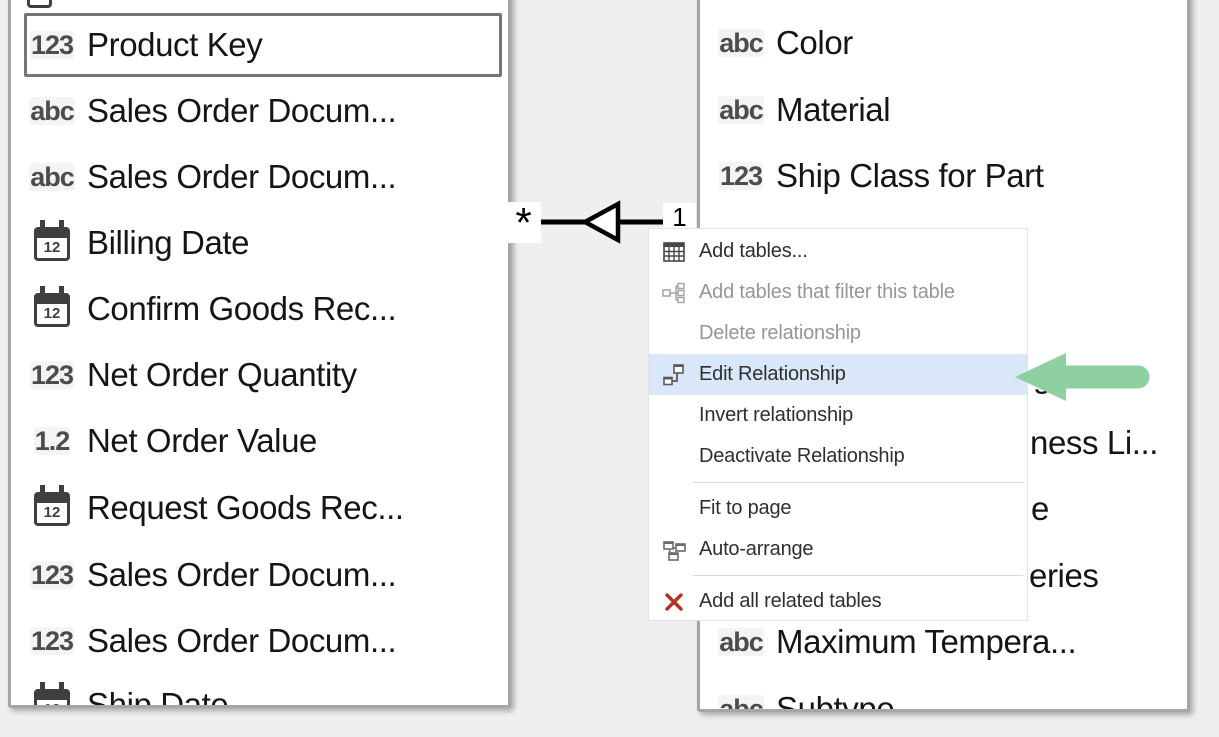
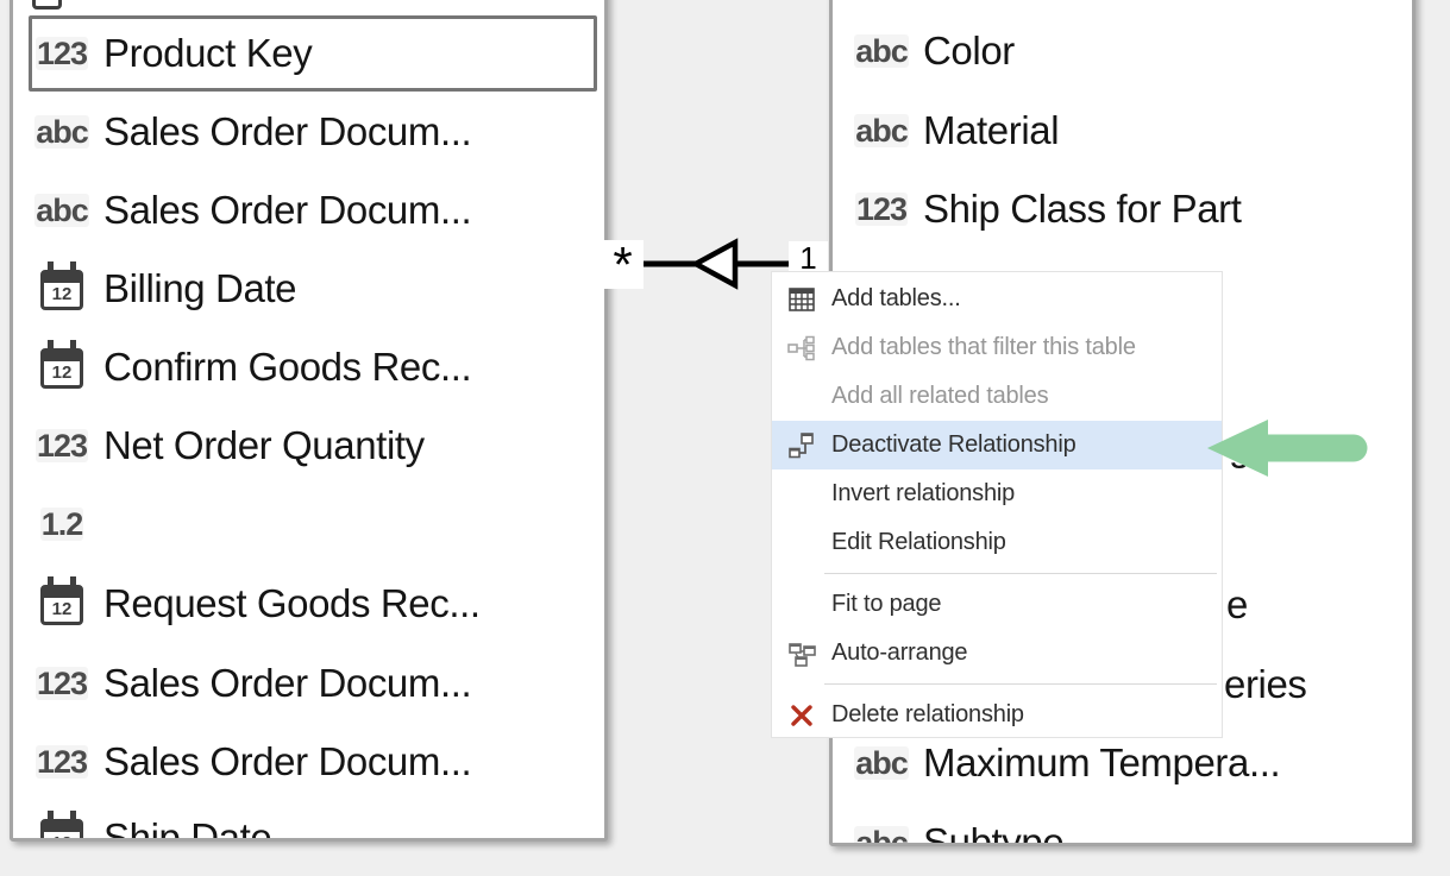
  123
  Product Key
  abc
  Sales Order Docum...
  abc
  Sales Order Docum...
  12
  Billing Date
  12
  Confirm Goods Rec...
  123
  Net Order Quantity
  1.2
- Net Order Value
  12
  Request Goods Rec...
  123
  Sales Order Docum...
  123
  Sales Order Docum...
  Ship Date
  abc
  Color
  abc
  Material
  123
  Ship Class for Part
- ness Li...
  e
  eries
  abc
  Maximum Tempera...
  abc
  Subtype
  *
  1
  Add tables...
  Add tables that filter this table
- Delete relationship
+ Add all related tables
- Edit Relationship
+ Deactivate Relationship
  Invert relationship
- Deactivate Relationship
+ Edit Relationship
  Fit to page
  Auto-arrange
- Add all related tables
+ Delete relationship
